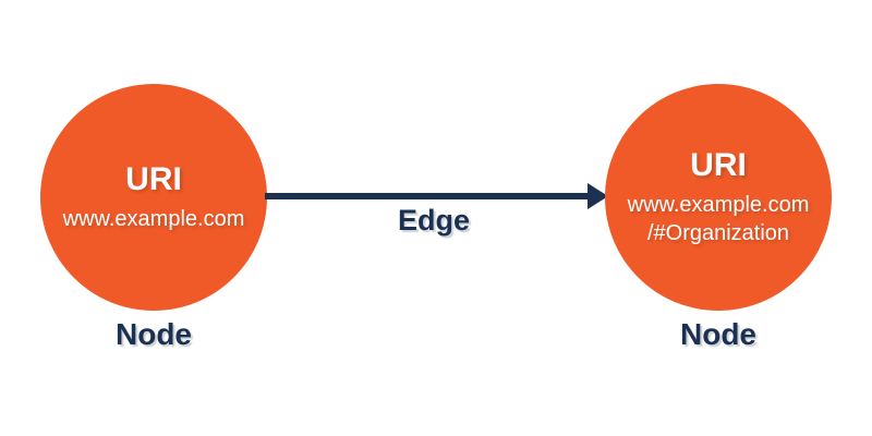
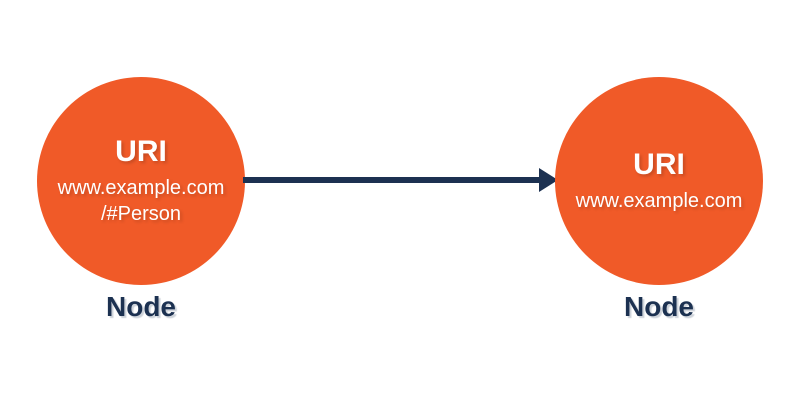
  URI
  www.example.com
+ /#Person
  Node
- Edge
  URI
  www.example.com
- /#Organization
  Node
